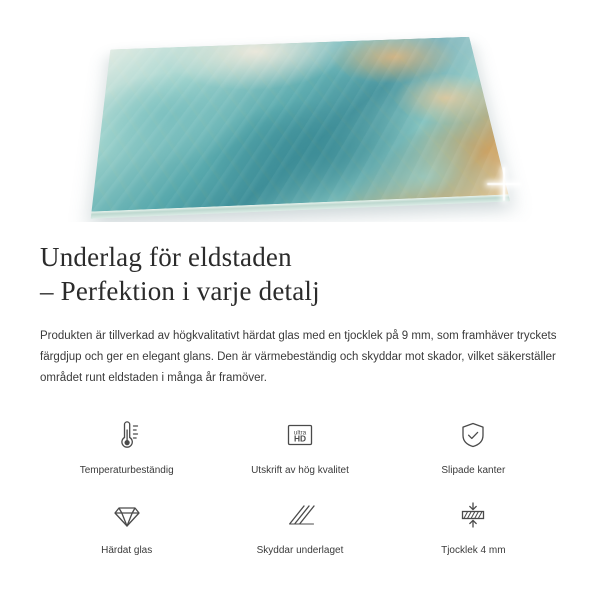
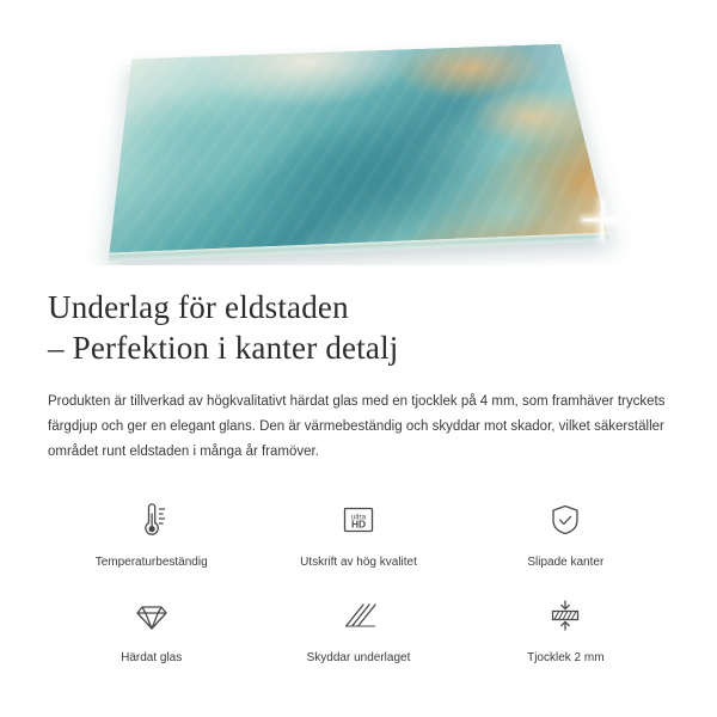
  Underlag för eldstaden
- – Perfektion i varje detalj
+ – Perfektion i kanter detalj
- Produkten är tillverkad av högkvalitativt härdat glas med en tjocklek på 9 mm, som framhäver tryckets färgdjup och ger en elegant glans. Den är värmebeständig och skyddar mot skador, vilket säkerställer området runt eldstaden i många år framöver.
+ Produkten är tillverkad av högkvalitativt härdat glas med en tjocklek på 4 mm, som framhäver tryckets färgdjup och ger en elegant glans. Den är värmebeständig och skyddar mot skador, vilket säkerställer området runt eldstaden i många år framöver.
  Temperaturbeständig
  HD
  Utskrift av hög kvalitet
  Slipade kanter
  Härdat glas
  Skyddar underlaget
- Tjocklek 4 mm
+ Tjocklek 2 mm
